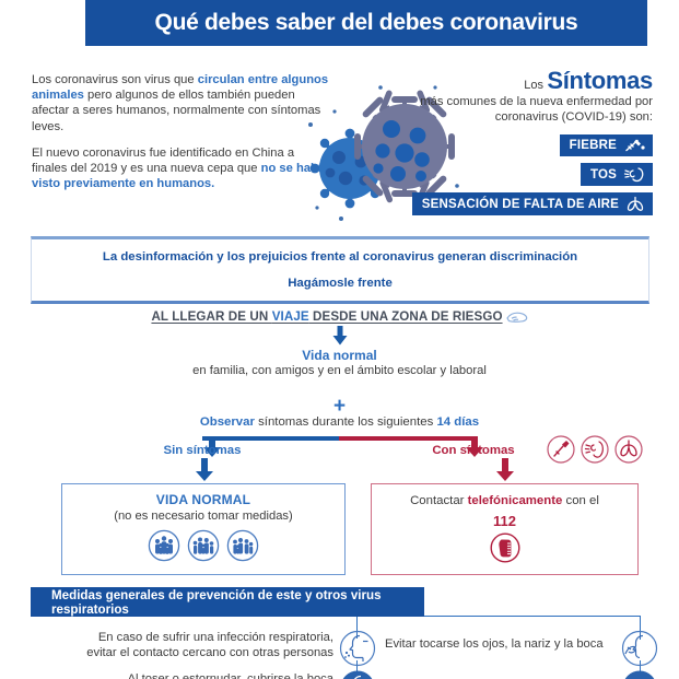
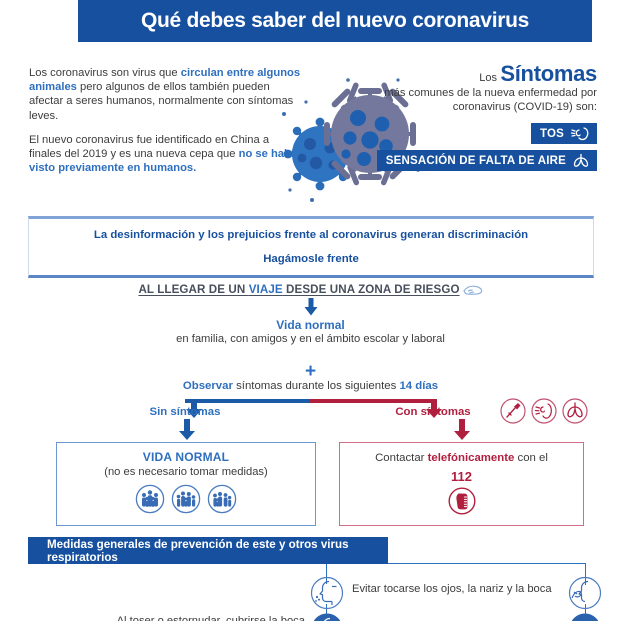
- Qué debes saber del debes coronavirus
+ Qué debes saber del nuevo coronavirus
  Los coronavirus son virus que circulan entre algunos animales pero algunos de ellos también pueden afectar a seres humanos, normalmente con síntomas leves.
  El nuevo coronavirus fue identificado en China a finales del 2019 y es una nueva cepa que no se ha visto previamente en humanos.
  Los Síntomas
  más comunes de la nueva enfermedad por coronavirus (COVID-19) son:
- FIEBRE
  TOS
  SENSACIÓN DE FALTA DE AIRE
  La desinformación y los prejuicios frente al coronavirus generan discriminación
  Hagámosle frente
  AL LLEGAR DE UN VIAJE DESDE UNA ZONA DE RIESGO
  Vida normal
  en familia, con amigos y en el ámbito escolar y laboral
  +
  Observar síntomas durante los siguientes 14 días
  Sin síntomas
  Con síntomas
  VIDA NORMAL
  (no es necesario tomar medidas)
  Contactar telefónicamente con el
  112
  Medidas generales de prevención de este y otros virus respiratorios
- En caso de sufrir una infección respiratoria, evitar el contacto cercano con otras personas
  Evitar tocarse los ojos, la nariz y la boca
